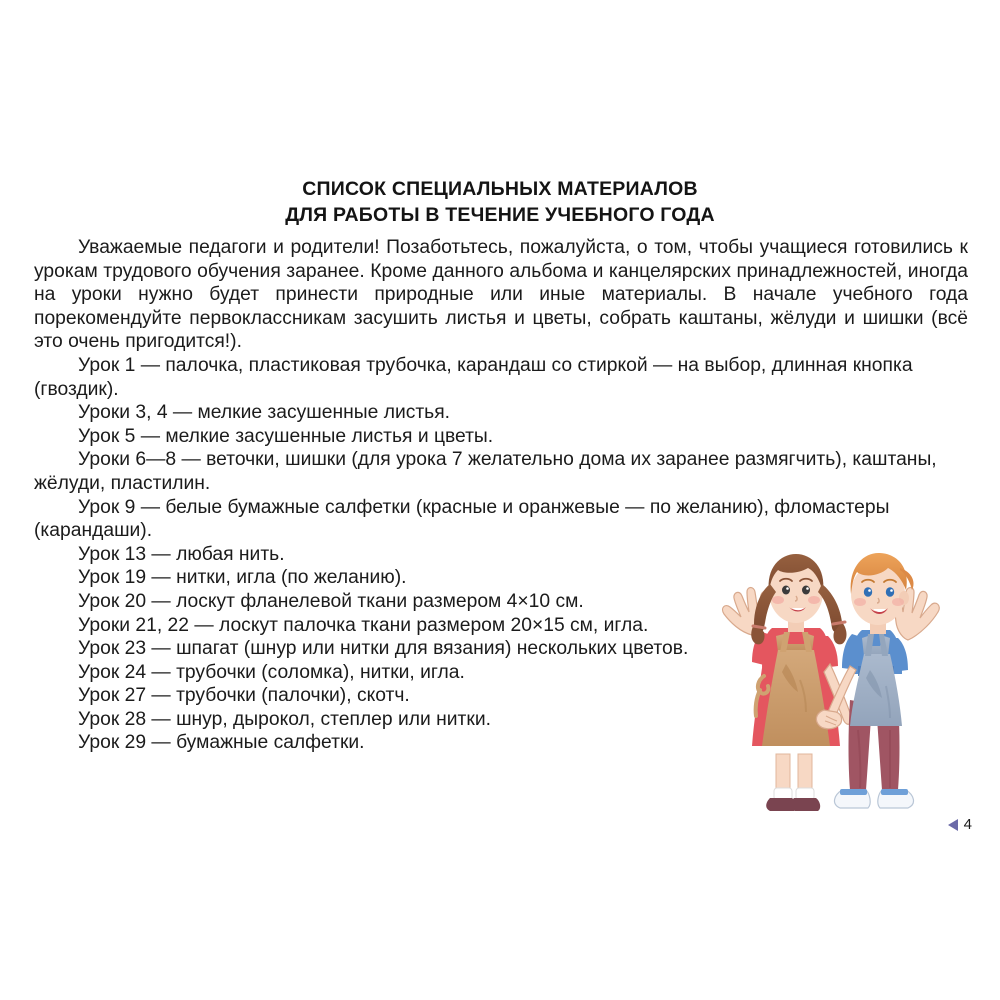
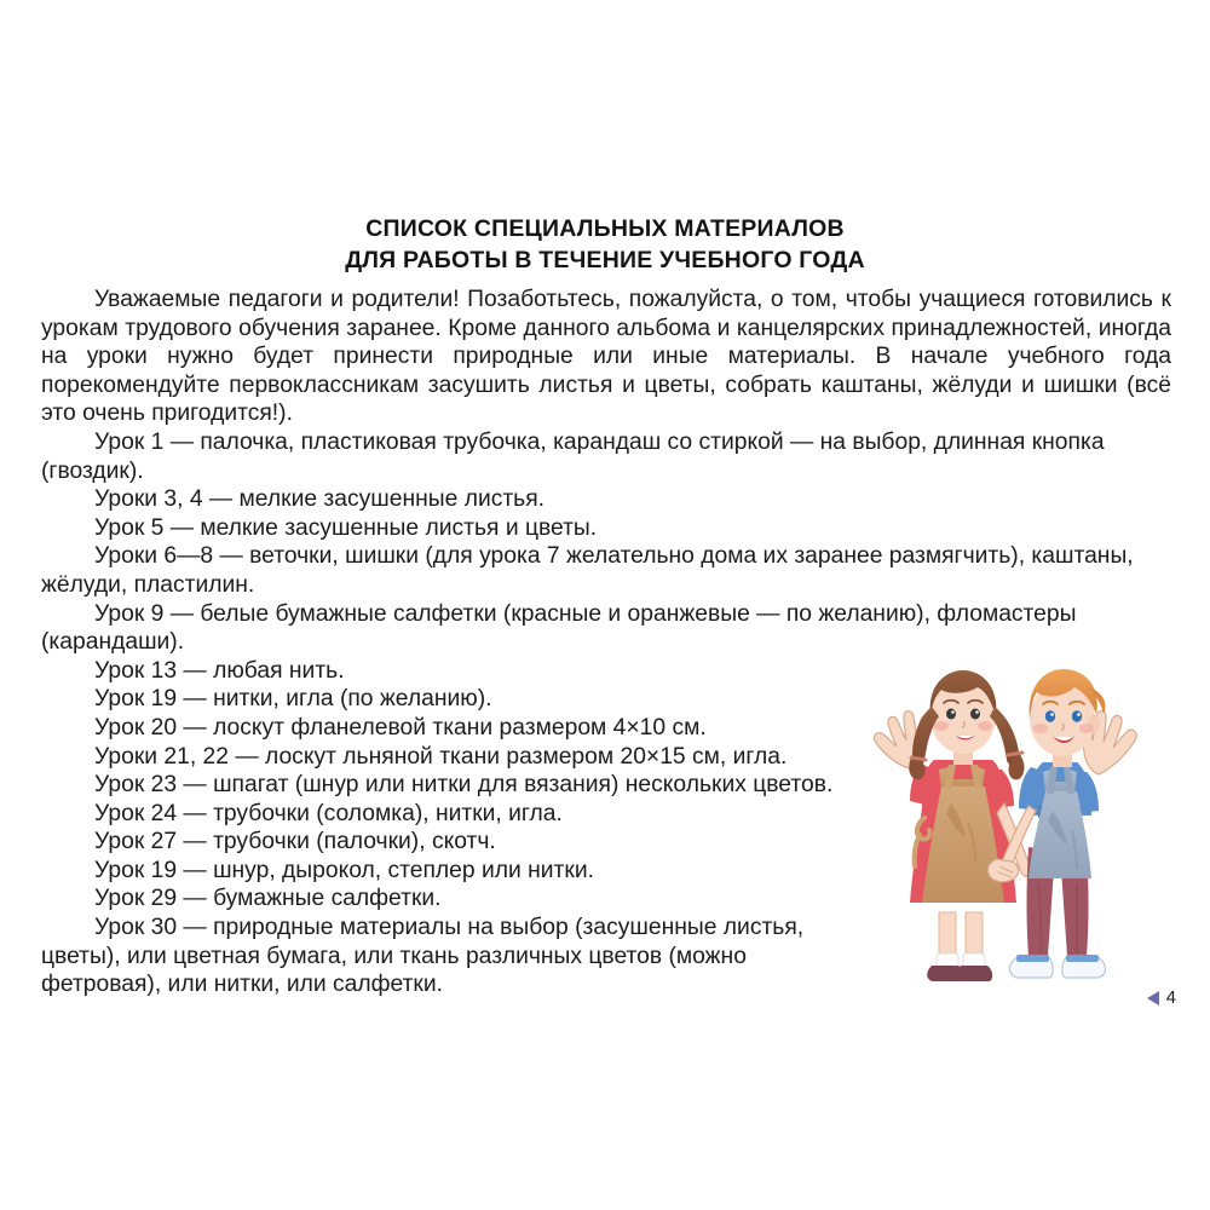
  СПИСОК СПЕЦИАЛЬНЫХ МАТЕРИАЛОВ
  ДЛЯ РАБОТЫ В ТЕЧЕНИЕ УЧЕБНОГО ГОДА
  Уважаемые педагоги и родители! Позаботьтесь, пожалуйста, о том, чтобы учащиеся готовились к урокам трудового обучения заранее. Кроме данного альбома и канцелярских принадлежностей, иногда на уроки нужно будет принести природные или иные материалы. В начале учебного года порекомендуйте первоклассникам засушить листья и цветы, собрать каштаны, жёлуди и шишки (всё это очень пригодится!).
  Урок 1 — палочка, пластиковая трубочка, карандаш со стиркой — на выбор, длинная кнопка (гвоздик).
  Уроки 3, 4 — мелкие засушенные листья.
  Урок 5 — мелкие засушенные листья и цветы.
  Уроки 6—8 — веточки, шишки (для урока 7 желательно дома их заранее размягчить), каштаны, жёлуди, пластилин.
  Урок 9 — белые бумажные салфетки (красные и оранжевые — по желанию), фломастеры (карандаши).
  Урок 13 — любая нить.
  Урок 19 — нитки, игла (по желанию).
  Урок 20 — лоскут фланелевой ткани размером 4×10 см.
- Уроки 21, 22 — лоскут палочка ткани размером 20×15 см, игла.
+ Уроки 21, 22 — лоскут льняной ткани размером 20×15 см, игла.
  Урок 23 — шпагат (шнур или нитки для вязания) нескольких цветов.
  Урок 24 — трубочки (соломка), нитки, игла.
  Урок 27 — трубочки (палочки), скотч.
- Урок 28 — шнур, дырокол, степлер или нитки.
+ Урок 19 — шнур, дырокол, степлер или нитки.
  Урок 29 — бумажные салфетки.
+ Урок 30 — природные материалы на выбор (засушенные листья, цветы), или цветная бумага, или ткань различных цветов (можно фетровая), или нитки, или салфетки.
  4
